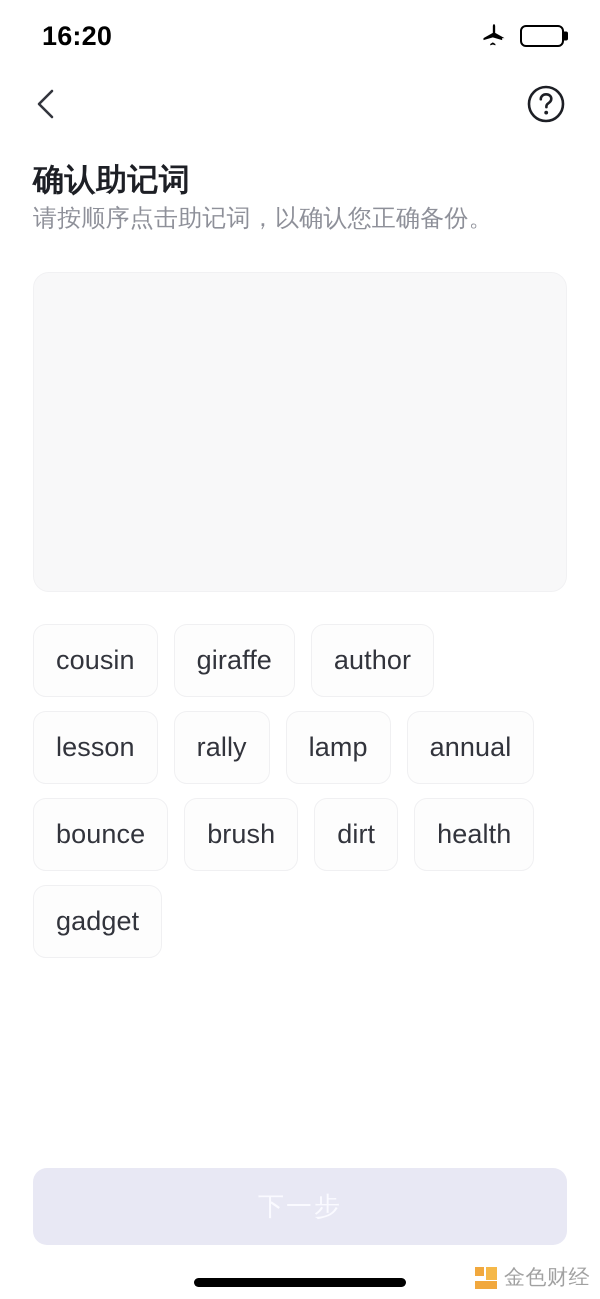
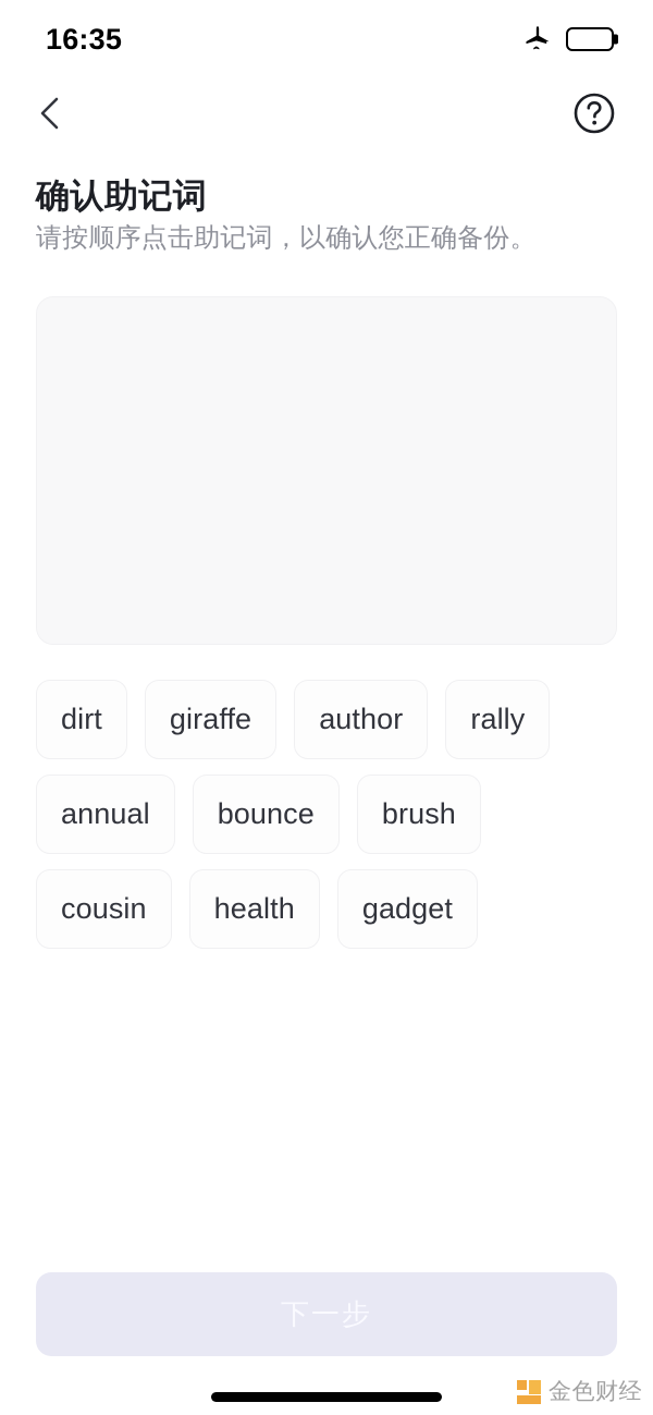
- 16:20
+ 16:35
  确认助记词
  请按顺序点击助记词，以确认您正确备份。
- cousin
+ dirt
  giraffe
  author
- lesson
  rally
- lamp
  annual
  bounce
  brush
- dirt
+ cousin
  health
  gadget
  金色财经
